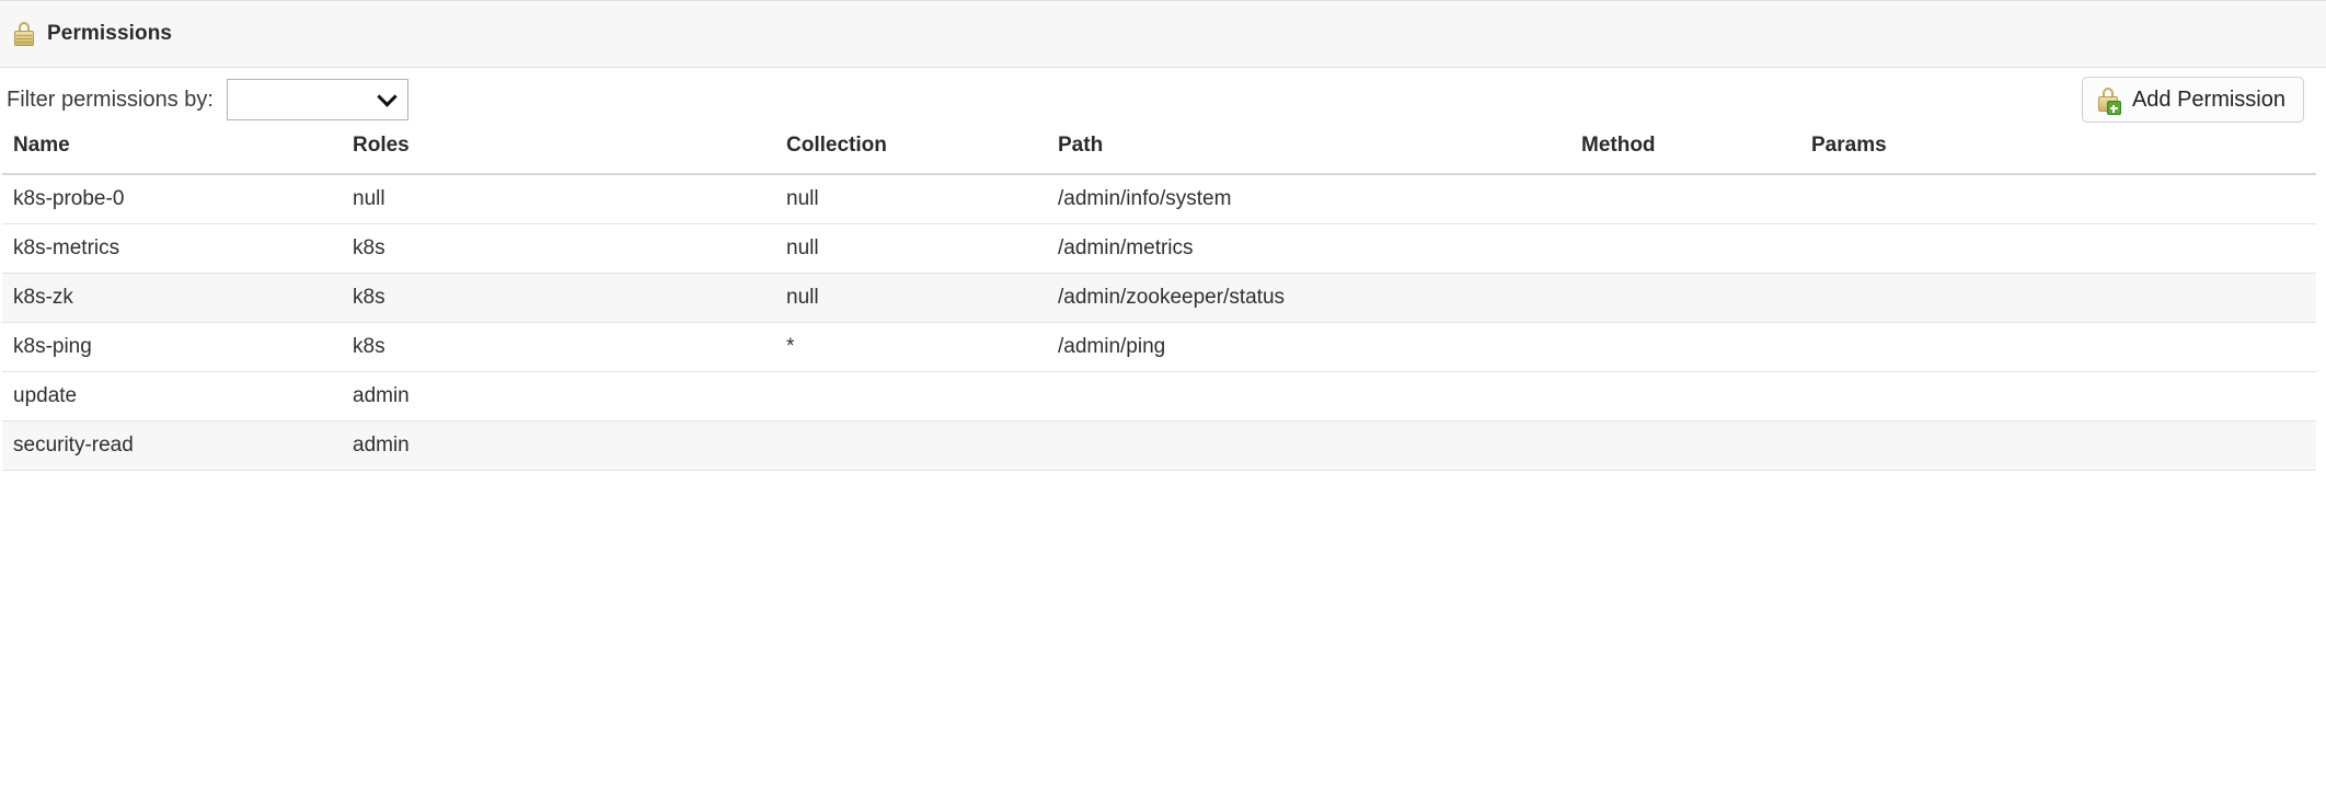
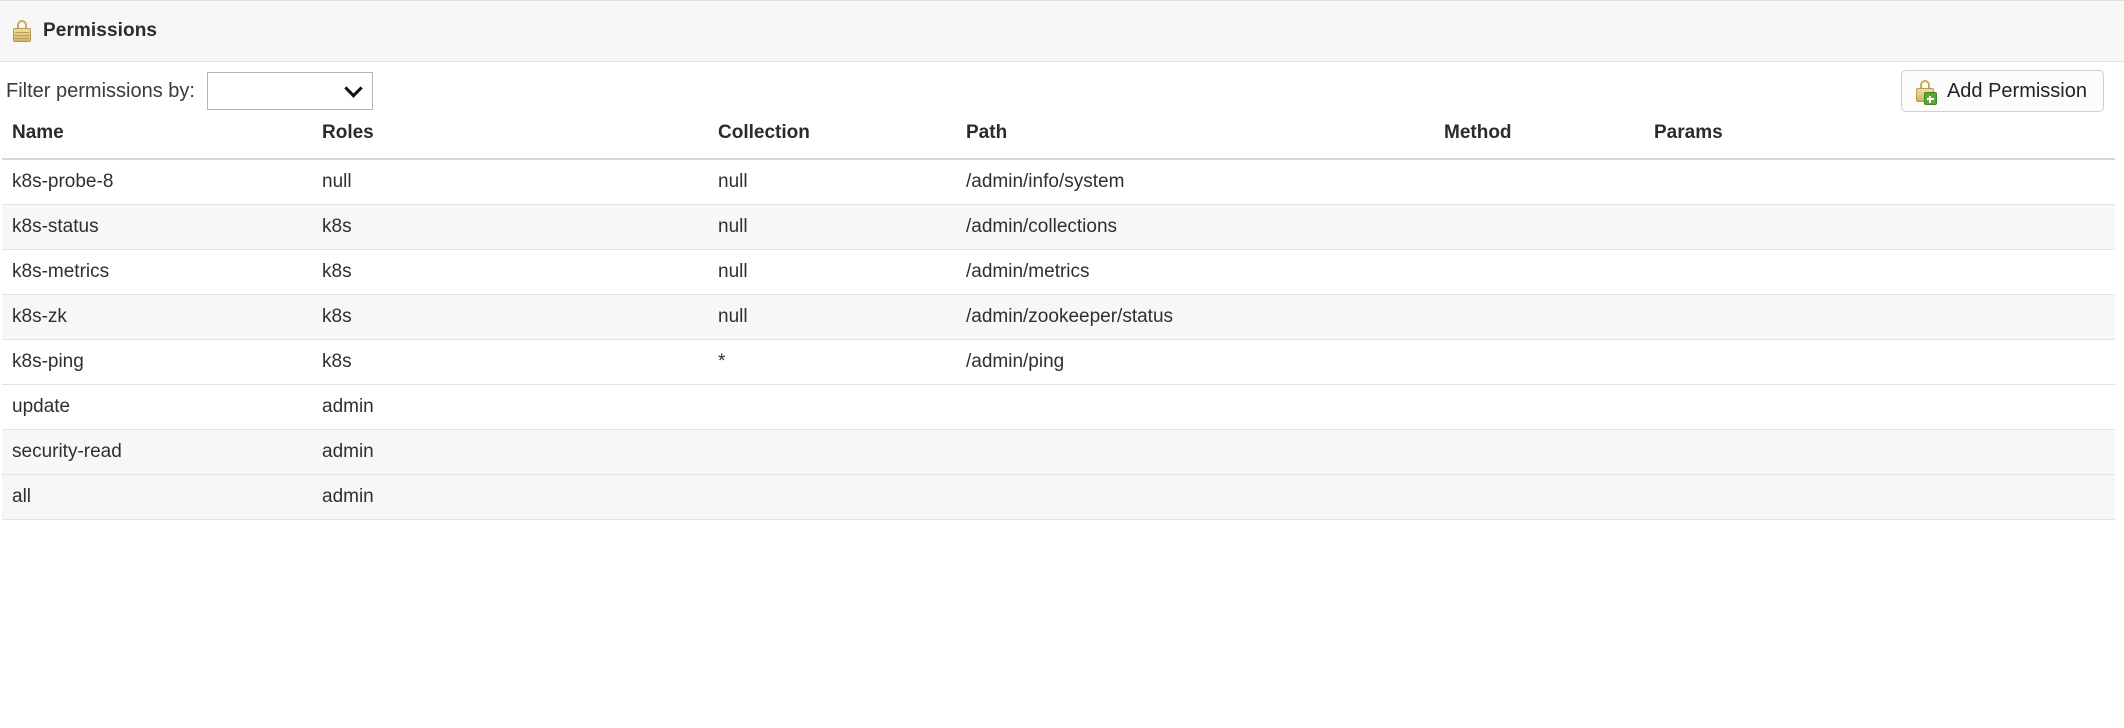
  Permissions
  Filter permissions by:
  Add Permission
  Name	Roles	Collection	Path	Method	Params
- k8s-probe-0	null	null	/admin/info/system
+ k8s-probe-8	null	null	/admin/info/system
+ k8s-status	k8s	null	/admin/collections
  k8s-metrics	k8s	null	/admin/metrics
  k8s-zk	k8s	null	/admin/zookeeper/status
  k8s-ping	k8s	*	/admin/ping
  update	admin
  security-read	admin
+ all	admin
